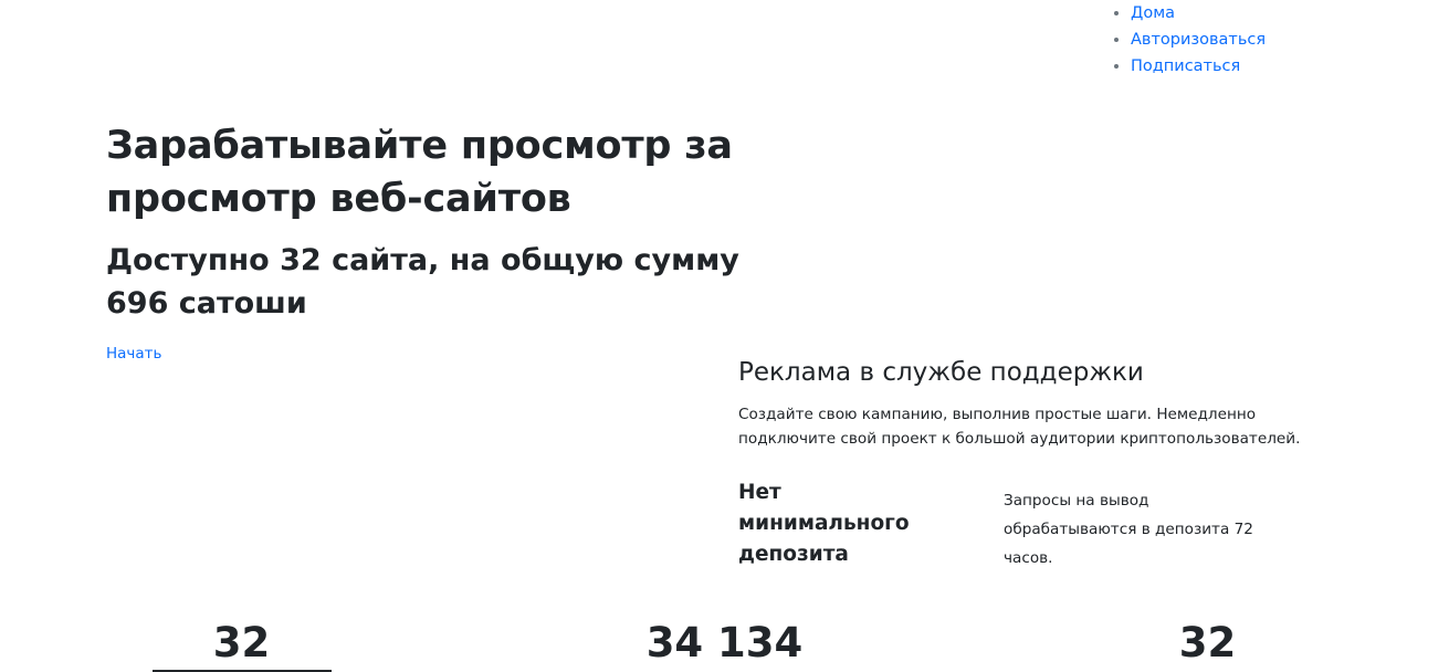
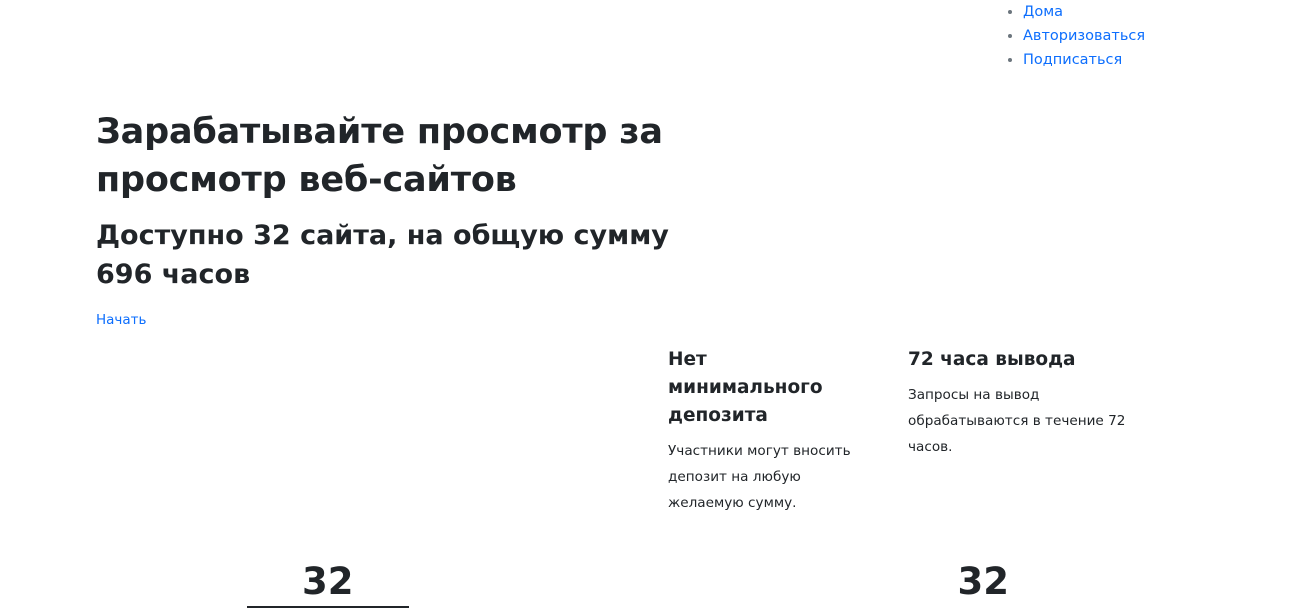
  Дома
  Авторизоваться
  Подписаться
  Зарабатывайте просмотр за просмотр веб-сайтов
- Доступно 32 сайта, на общую сумму 696 сатоши
+ Доступно 32 сайта, на общую сумму 696 часов
  Начать
- Реклама в службе поддержки
- Создайте свою кампанию, выполнив простые шаги. Немедленно подключите свой проект к большой аудитории криптопользователей.
  Нет минимального депозита
+ Участники могут вносить депозит на любую желаемую сумму.
+ 72 часа вывода
- Запросы на вывод обрабатываются в депозита 72 часов.
+ Запросы на вывод обрабатываются в течение 72 часов.
  32
- 34 134
  32
